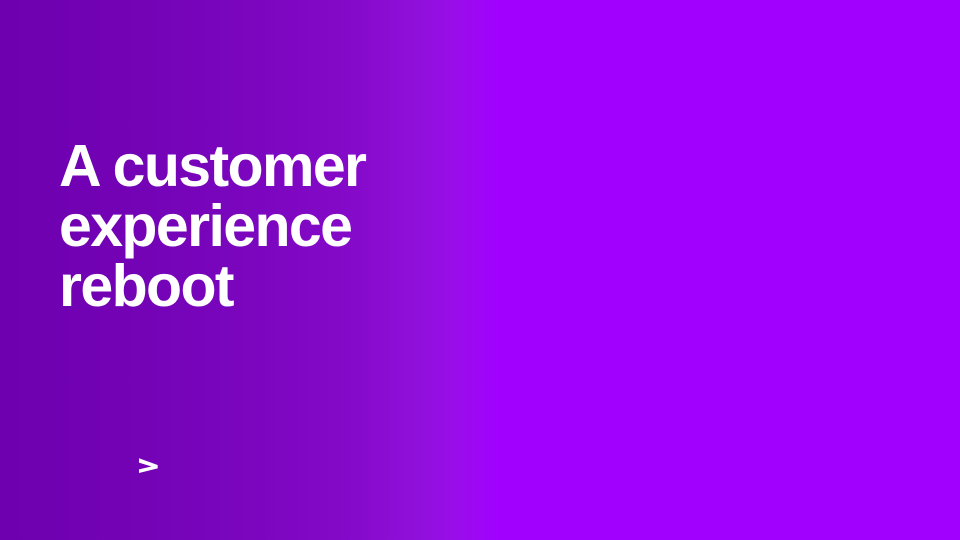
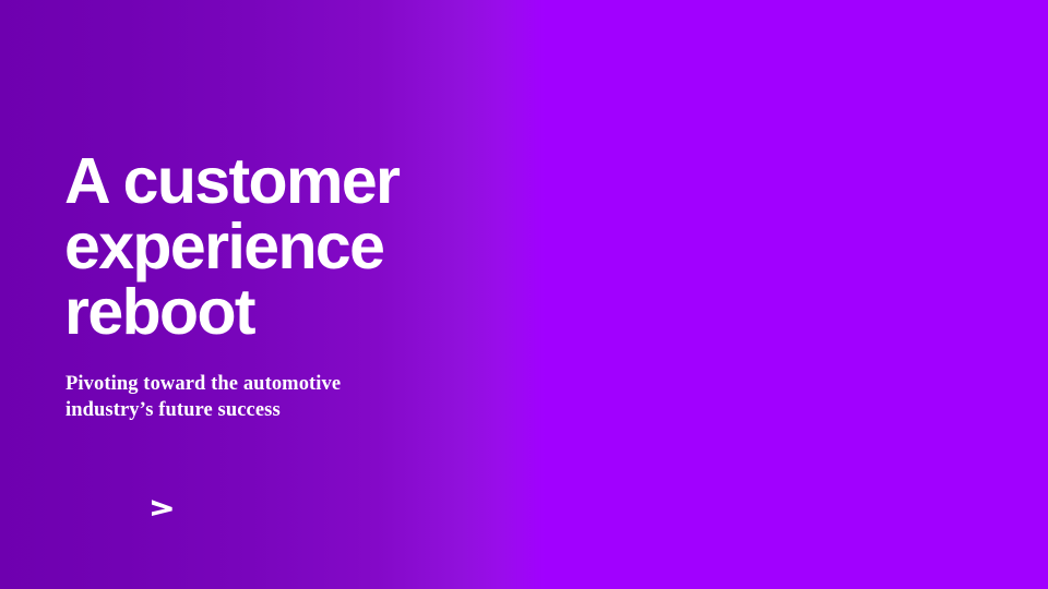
  A customer
  experience
  reboot
+ Pivoting toward the automotive
+ industry’s future success
